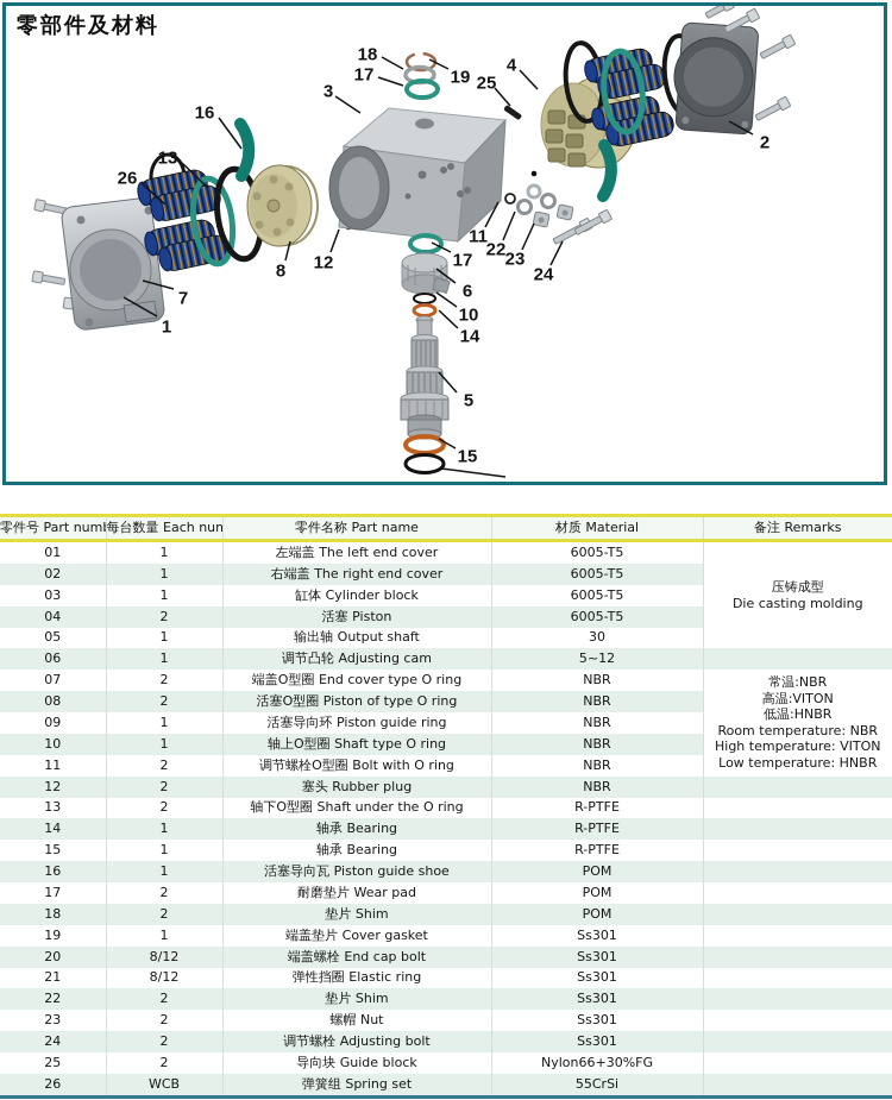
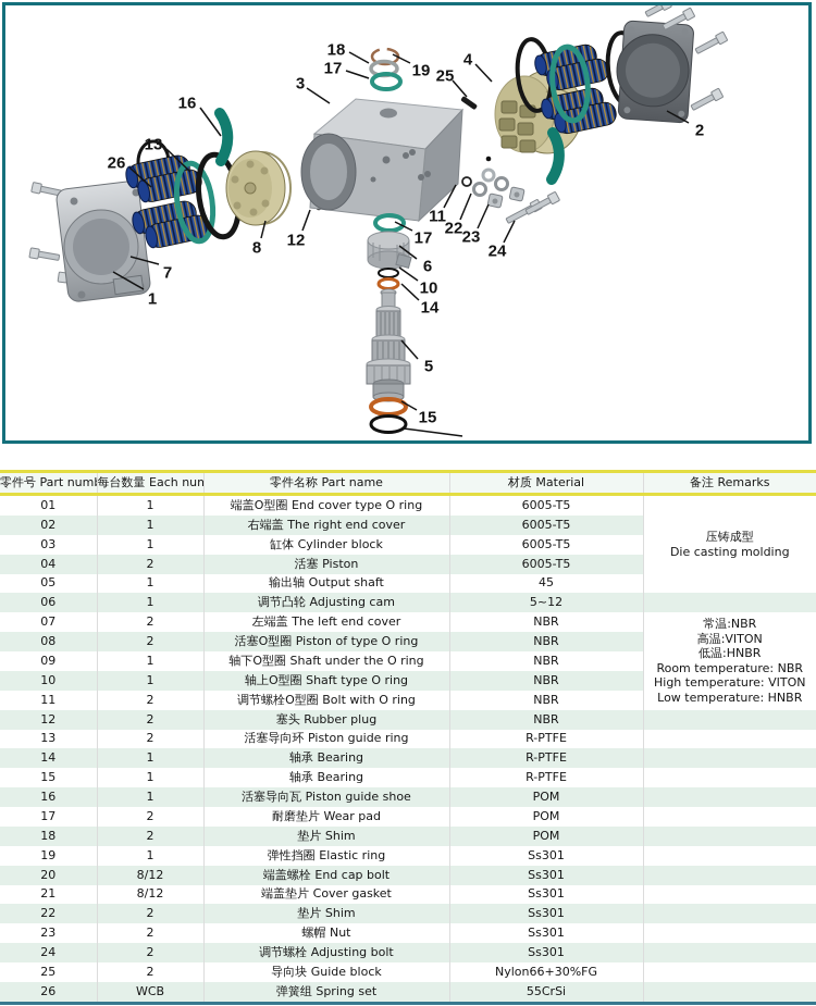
- 零部件及材料
  1
  7
  26
  13
  16
  3
  18
  17
  19
  25
  4
  2
  12
  8
  11
  22
  23
  24
  17
  6
  10
  14
  5
  15
  零件号 Part num	每台数量 Each nu	零件名称 Part name	材质 Material	备注 Remarks
- 01	1	左端盖 The left end cover	6005-T5	压铸成型Die casting molding
+ 01	1	端盖O型圈 End cover type O ring	6005-T5	压铸成型Die casting molding
  02	1	右端盖 The right end cover	6005-T5
  03	1	缸体 Cylinder block	6005-T5
  04	2	活塞 Piston	6005-T5
- 05	1	输出轴 Output shaft	30
+ 05	1	输出轴 Output shaft	45
  06	1	调节凸轮 Adjusting cam	5~12
- 07	2	端盖O型圈 End cover type O ring	NBR	常温:NBR高温:VITON低温:HNBRRoom temperature: NBRHigh temperature: VITONLow temperature: HNBR
+ 07	2	左端盖 The left end cover	NBR	常温:NBR高温:VITON低温:HNBRRoom temperature: NBRHigh temperature: VITONLow temperature: HNBR
  08	2	活塞O型圈 Piston of type O ring	NBR
- 09	1	活塞导向环 Piston guide ring	NBR
+ 09	1	轴下O型圈 Shaft under the O ring	NBR
  10	1	轴上O型圈 Shaft type O ring	NBR
  11	2	调节螺栓O型圈 Bolt with O ring	NBR
  12	2	塞头 Rubber plug	NBR
- 13	2	轴下O型圈 Shaft under the O ring	R-PTFE
+ 13	2	活塞导向环 Piston guide ring	R-PTFE
  14	1	轴承 Bearing	R-PTFE
  15	1	轴承 Bearing	R-PTFE
  16	1	活塞导向瓦 Piston guide shoe	POM
  17	2	耐磨垫片 Wear pad	POM
  18	2	垫片 Shim	POM
- 19	1	端盖垫片 Cover gasket	Ss301
+ 19	1	弹性挡圈 Elastic ring	Ss301
  20	8/12	端盖螺栓 End cap bolt	Ss301
- 21	8/12	弹性挡圈 Elastic ring	Ss301
+ 21	8/12	端盖垫片 Cover gasket	Ss301
  22	2	垫片 Shim	Ss301
  23	2	螺帽 Nut	Ss301
  24	2	调节螺栓 Adjusting bolt	Ss301
  25	2	导向块 Guide block	Nylon66+30%FG
  26	WCB	弹簧组 Spring set	55CrSi
